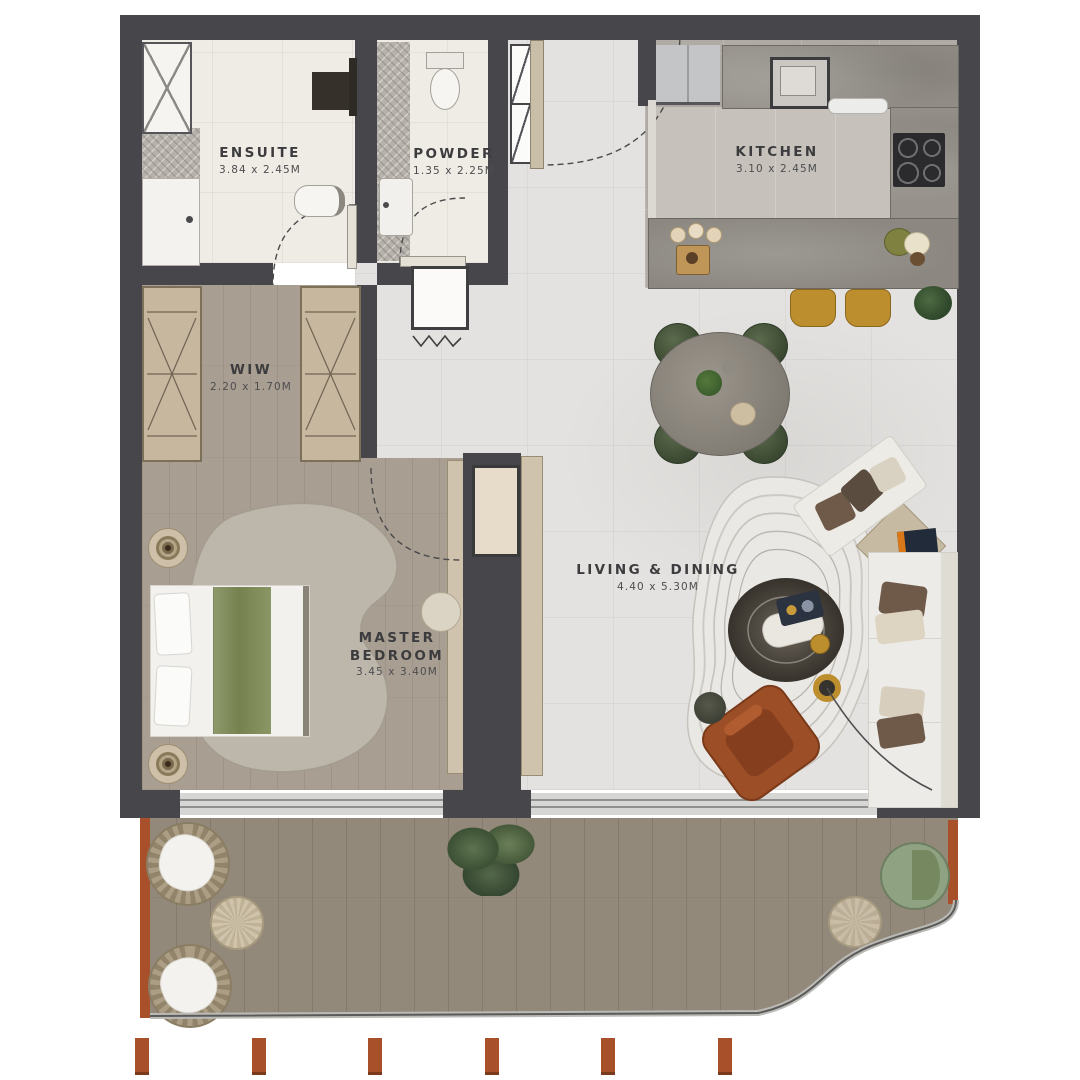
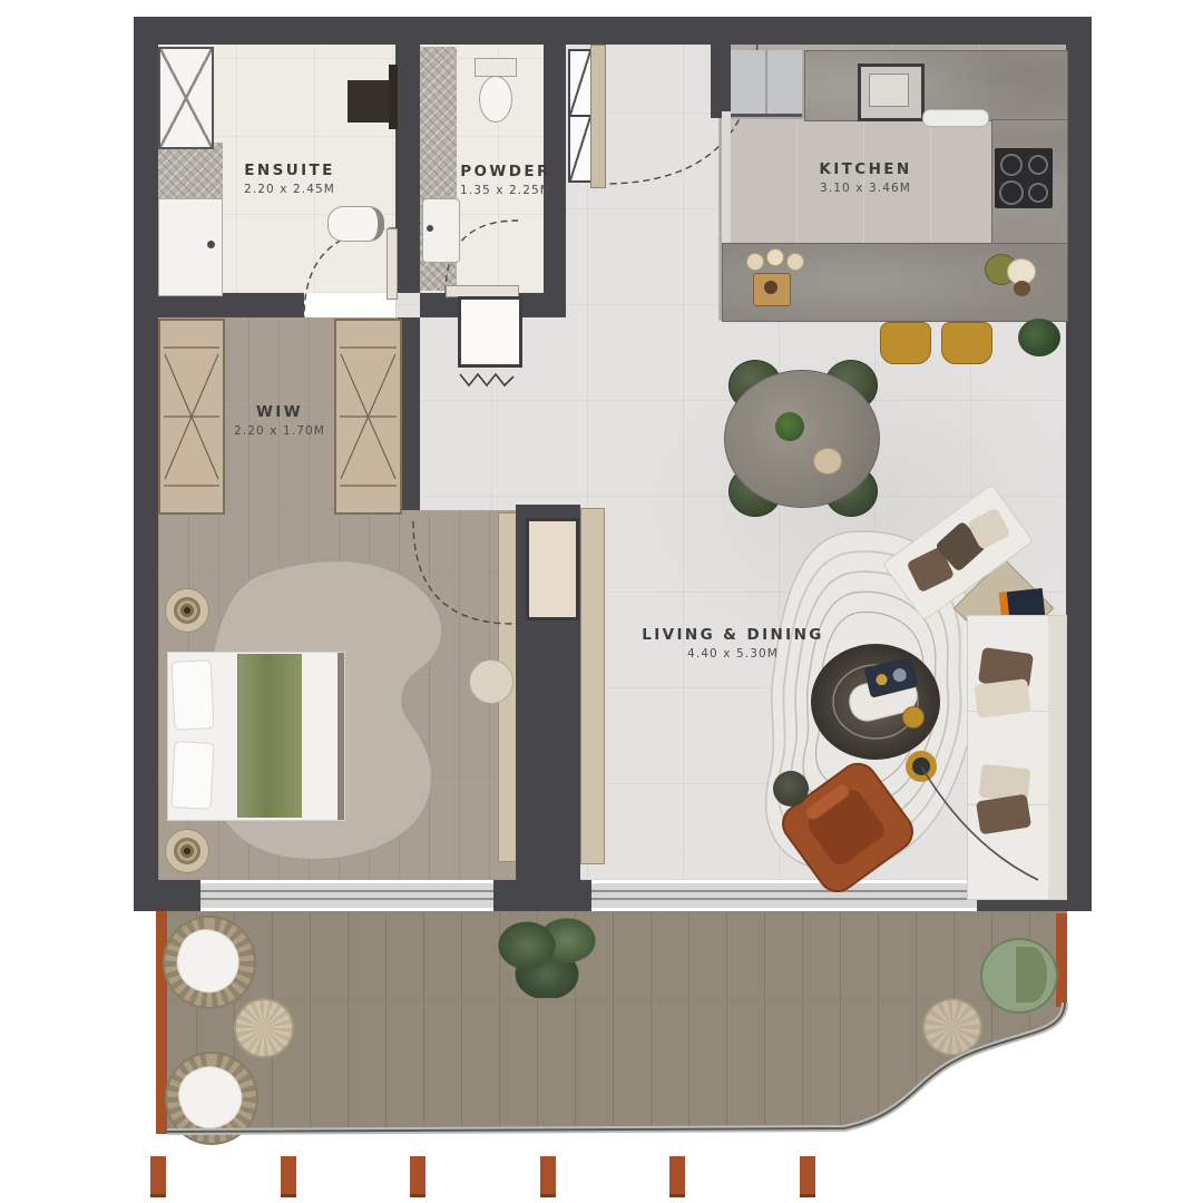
  ENSUITE
- 3.84 x 2.45M
+ 2.20 x 2.45M
  POWDER
  1.35 x 2.25M
  KITCHEN
- 3.10 x 2.45M
+ 3.10 x 3.46M
  WIW
  2.20 x 1.70M
- MASTER BEDROOM
- 3.45 x 3.40M
  LIVING & DINING
  4.40 x 5.30M
